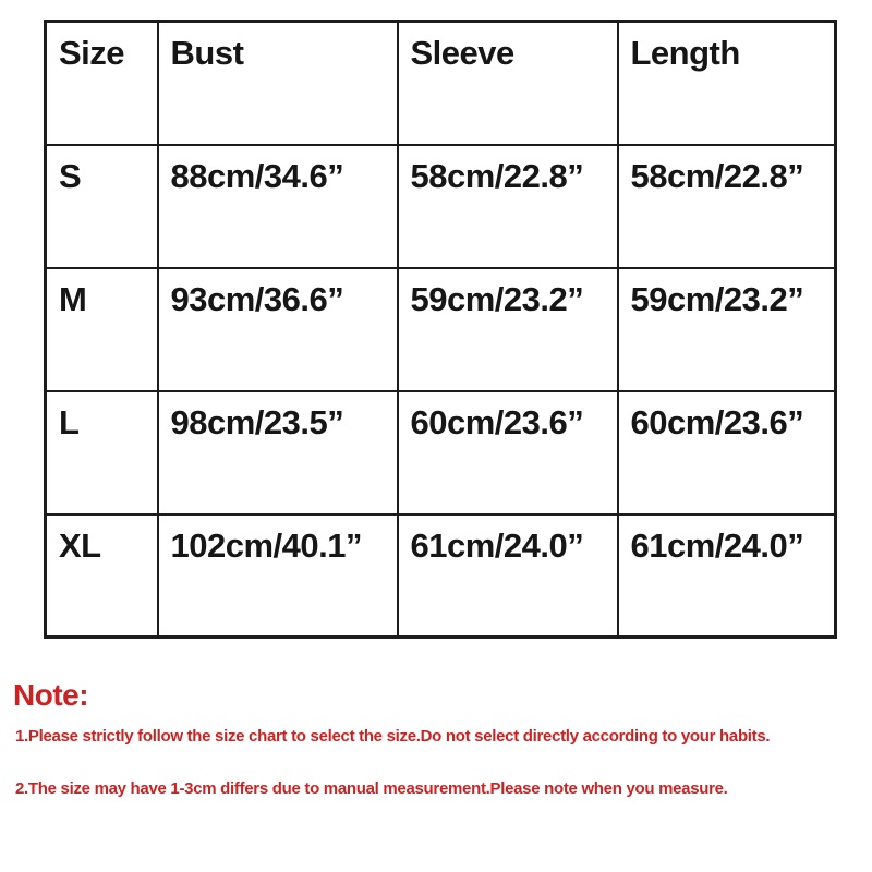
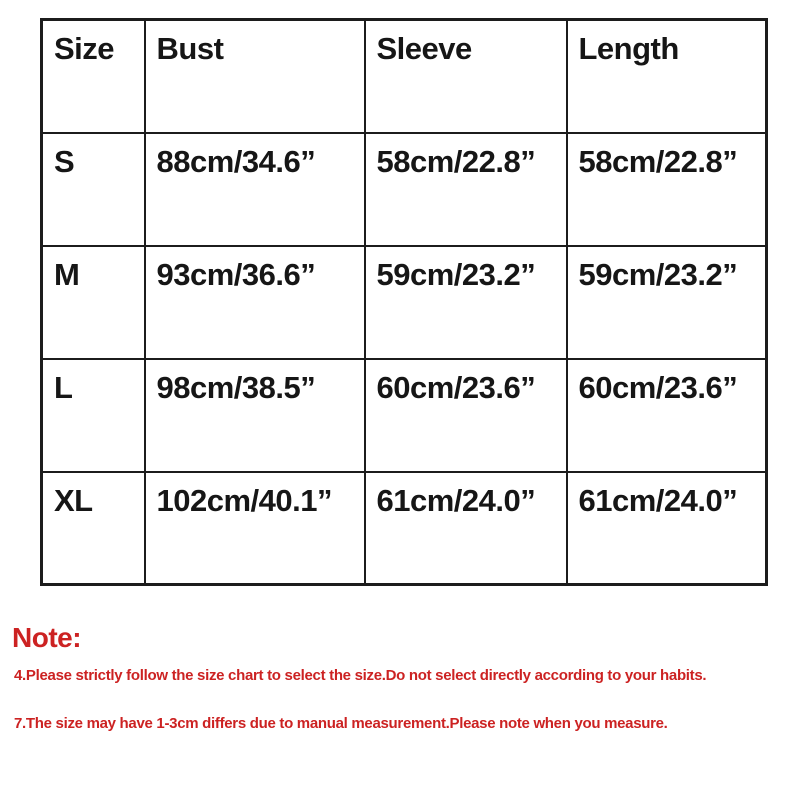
  Size	Bust	Sleeve	Length
  S	88cm/34.6”	58cm/22.8”	58cm/22.8”
  M	93cm/36.6”	59cm/23.2”	59cm/23.2”
- L	98cm/23.5”	60cm/23.6”	60cm/23.6”
+ L	98cm/38.5”	60cm/23.6”	60cm/23.6”
  XL	102cm/40.1”	61cm/24.0”	61cm/24.0”
  Note:
- 1.Please strictly follow the size chart to select the size.Do not select directly according to your habits.
+ 4.Please strictly follow the size chart to select the size.Do not select directly according to your habits.
- 2.The size may have 1-3cm differs due to manual measurement.Please note when you measure.
+ 7.The size may have 1-3cm differs due to manual measurement.Please note when you measure.
